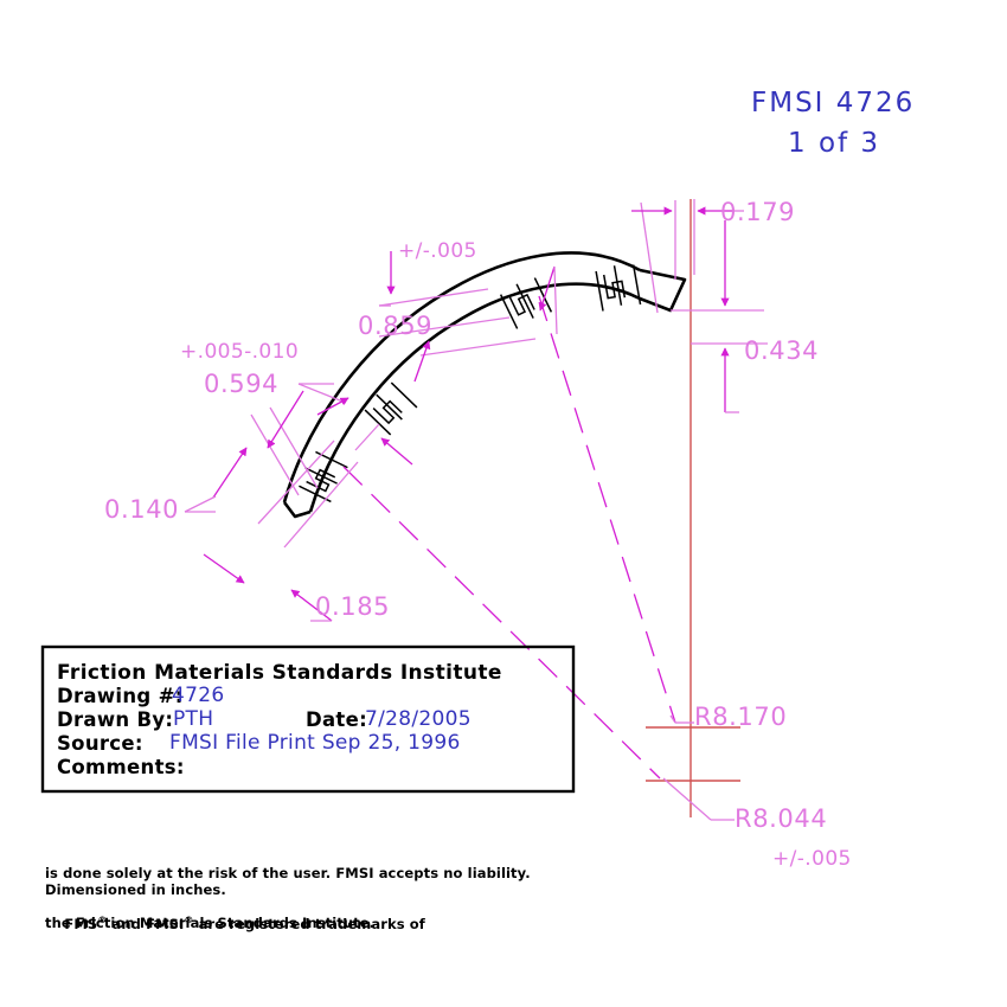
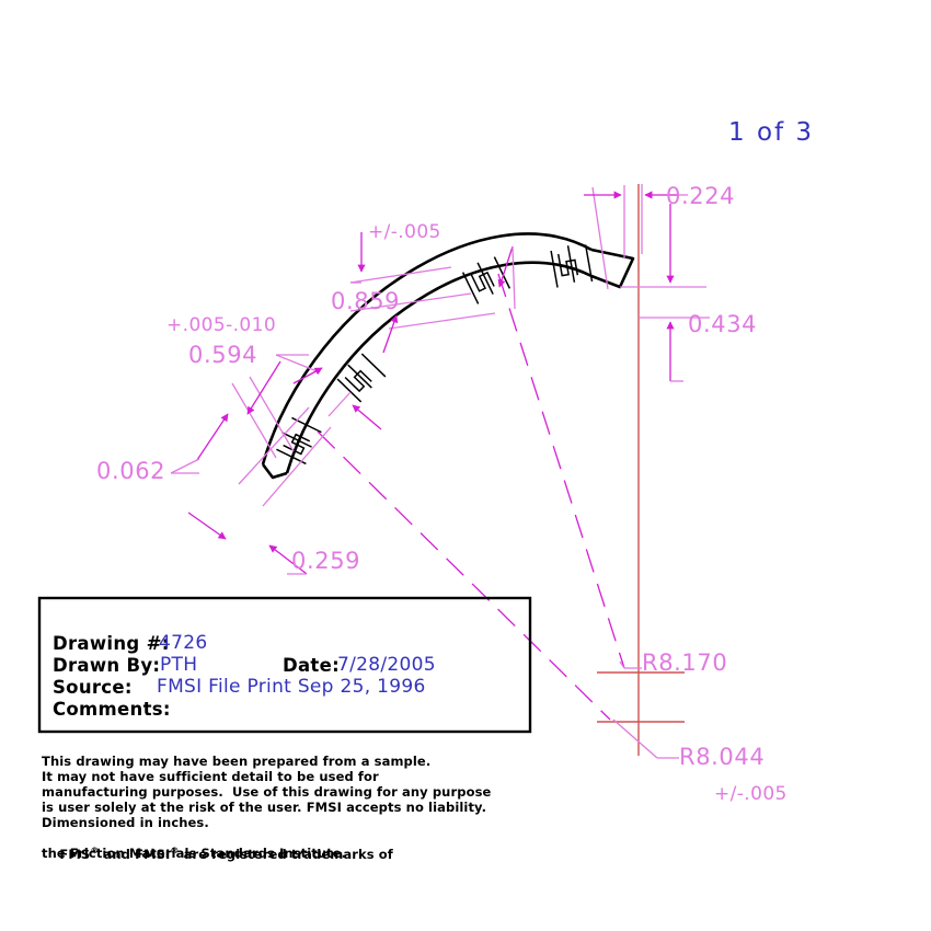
- FMSI 4726
  1 of 3
  +/-.005
  0.859
  +.005-.010
  0.594
- 0.140
+ 0.062
- 0.185
+ 0.259
- 0.179
+ 0.224
  0.434
  R8.170
  R8.044
  +/-.005
- Friction Materials Standards Institute
  Drawing #:
  4726
  Drawn By:
  PTH
  Date:
  7/28/2005
  Source:
  FMSI File Print Sep 25, 1996
  Comments:
+ This drawing may have been prepared from a sample.
+ It may not have sufficient detail to be used for
+ manufacturing purposes. Use of this drawing for any purpose
- is done solely at the risk of the user. FMSI accepts no liability.
+ is user solely at the risk of the user. FMSI accepts no liability.
  Dimensioned in inches.
  FMS® and FMSI® are registered trademarks of
  the Friction Materials Standards Institute.
